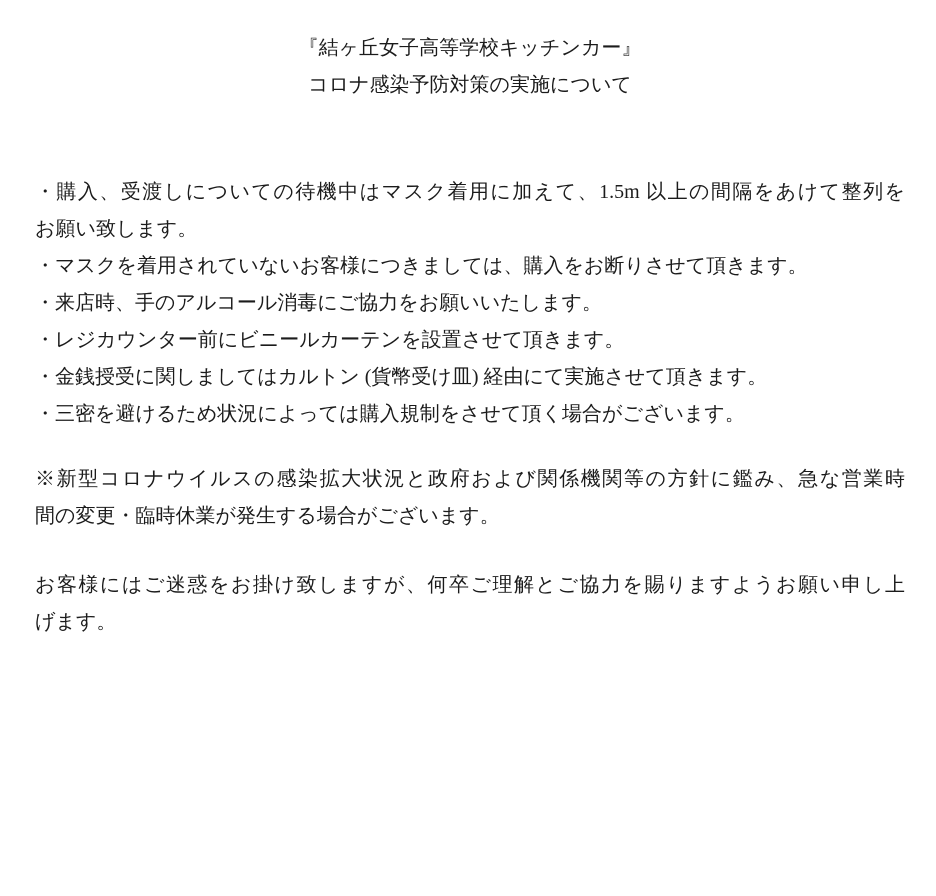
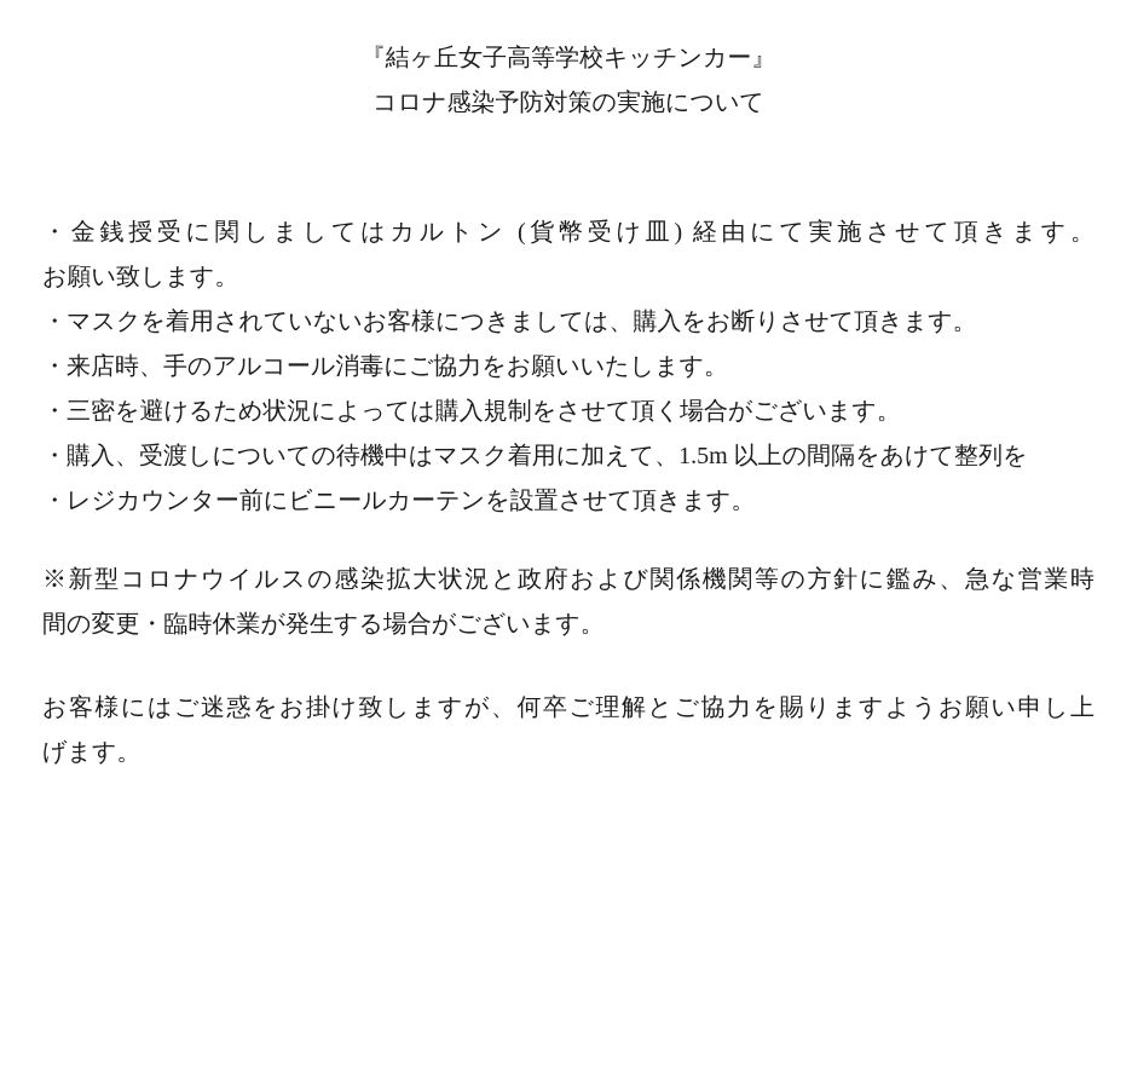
  『結ヶ丘女子高等学校キッチンカー』
  コロナ感染予防対策の実施について
- ・購入、受渡しについての待機中はマスク着用に加えて、1.5m 以上の間隔をあけて整列を
+ ・金銭授受に関しましてはカルトン (貨幣受け皿) 経由にて実施させて頂きます。
  お願い致します。
  ・マスクを着用されていないお客様につきましては、購入をお断りさせて頂きます。
  ・来店時、手のアルコール消毒にご協力をお願いいたします。
- ・レジカウンター前にビニールカーテンを設置させて頂きます。
+ ・三密を避けるため状況によっては購入規制をさせて頂く場合がございます。
- ・金銭授受に関しましてはカルトン (貨幣受け皿) 経由にて実施させて頂きます。
+ ・購入、受渡しについての待機中はマスク着用に加えて、1.5m 以上の間隔をあけて整列を
- ・三密を避けるため状況によっては購入規制をさせて頂く場合がございます。
+ ・レジカウンター前にビニールカーテンを設置させて頂きます。
  ※新型コロナウイルスの感染拡大状況と政府および関係機関等の方針に鑑み、急な営業時
  間の変更・臨時休業が発生する場合がございます。
  お客様にはご迷惑をお掛け致しますが、何卒ご理解とご協力を賜りますようお願い申し上
  げます。
